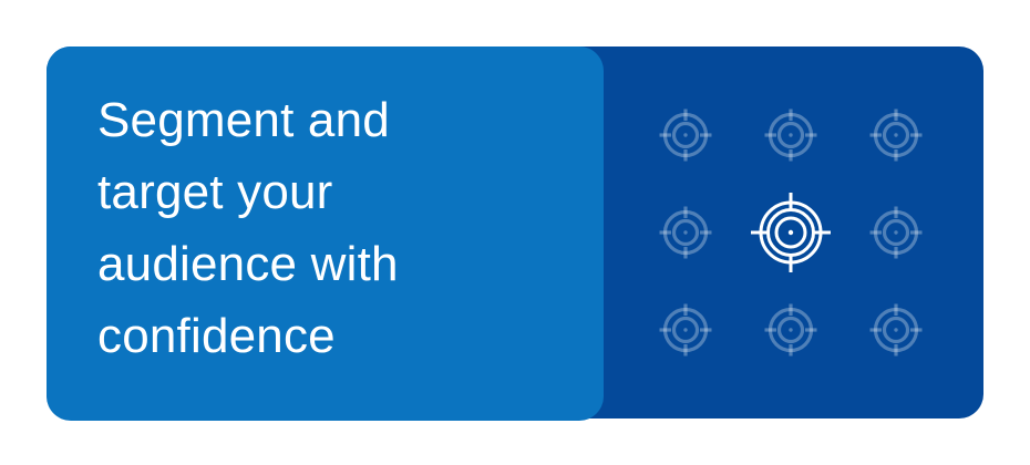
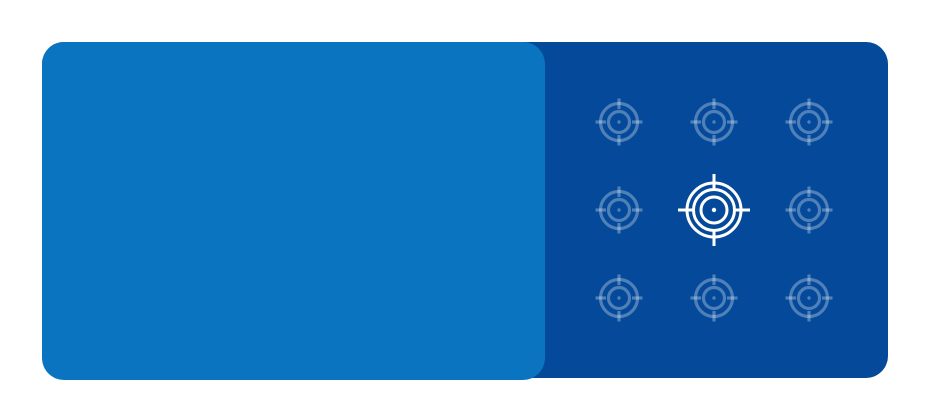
- Segment and
- target your
- audience with
- confidence
